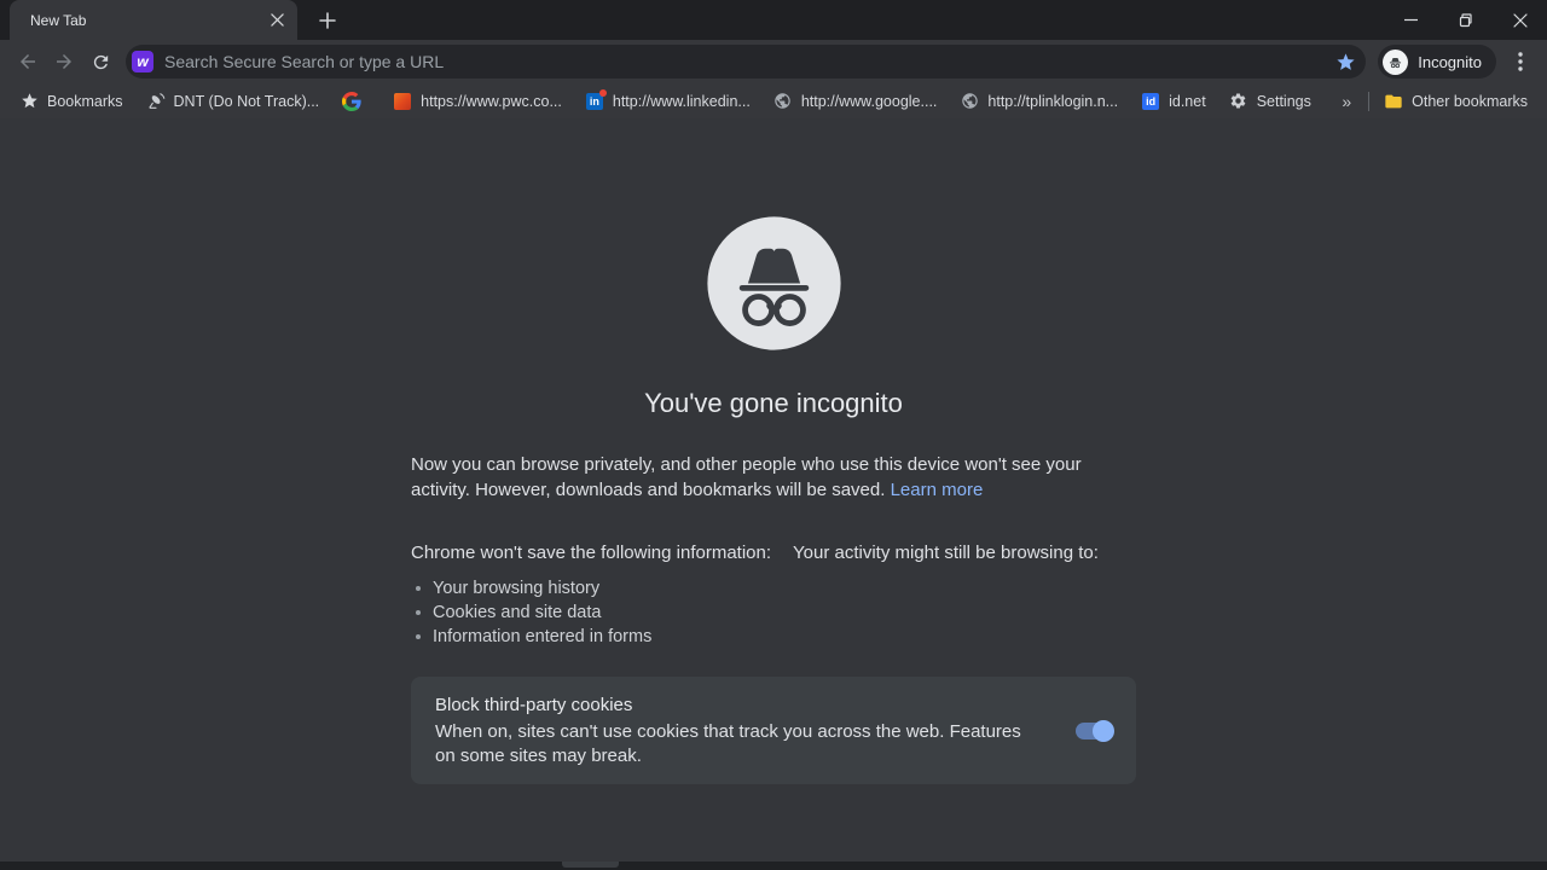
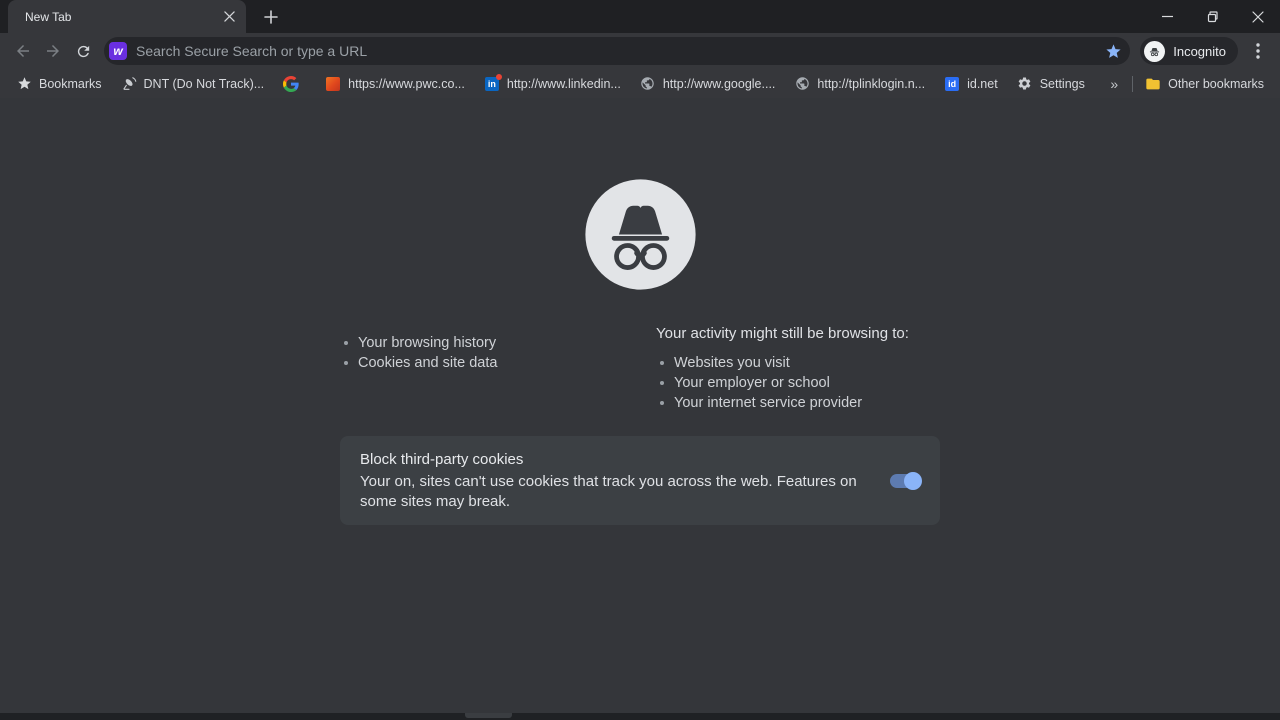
  New Tab
  w
  Search Secure Search or type a URL
  Incognito
  Bookmarks
  DNT (Do Not Track)...
  https://www.pwc.co...
  in
  http://www.linkedin...
  http://www.google....
  http://tplinklogin.n...
  id
  id.net
  Settings
  »
  Other bookmarks
- You've gone incognito
- Now you can browse privately, and other people who use this device won't see your activity. However, downloads and bookmarks will be saved. Learn more
- Chrome won't save the following information:
  Your browsing history
  Cookies and site data
- Information entered in forms
  Your activity might still be browsing to:
+ Websites you visit
+ Your employer or school
+ Your internet service provider
  Block third-party cookies
- When on, sites can't use cookies that track you across the web. Features on some sites may break.
+ Your on, sites can't use cookies that track you across the web. Features on some sites may break.
